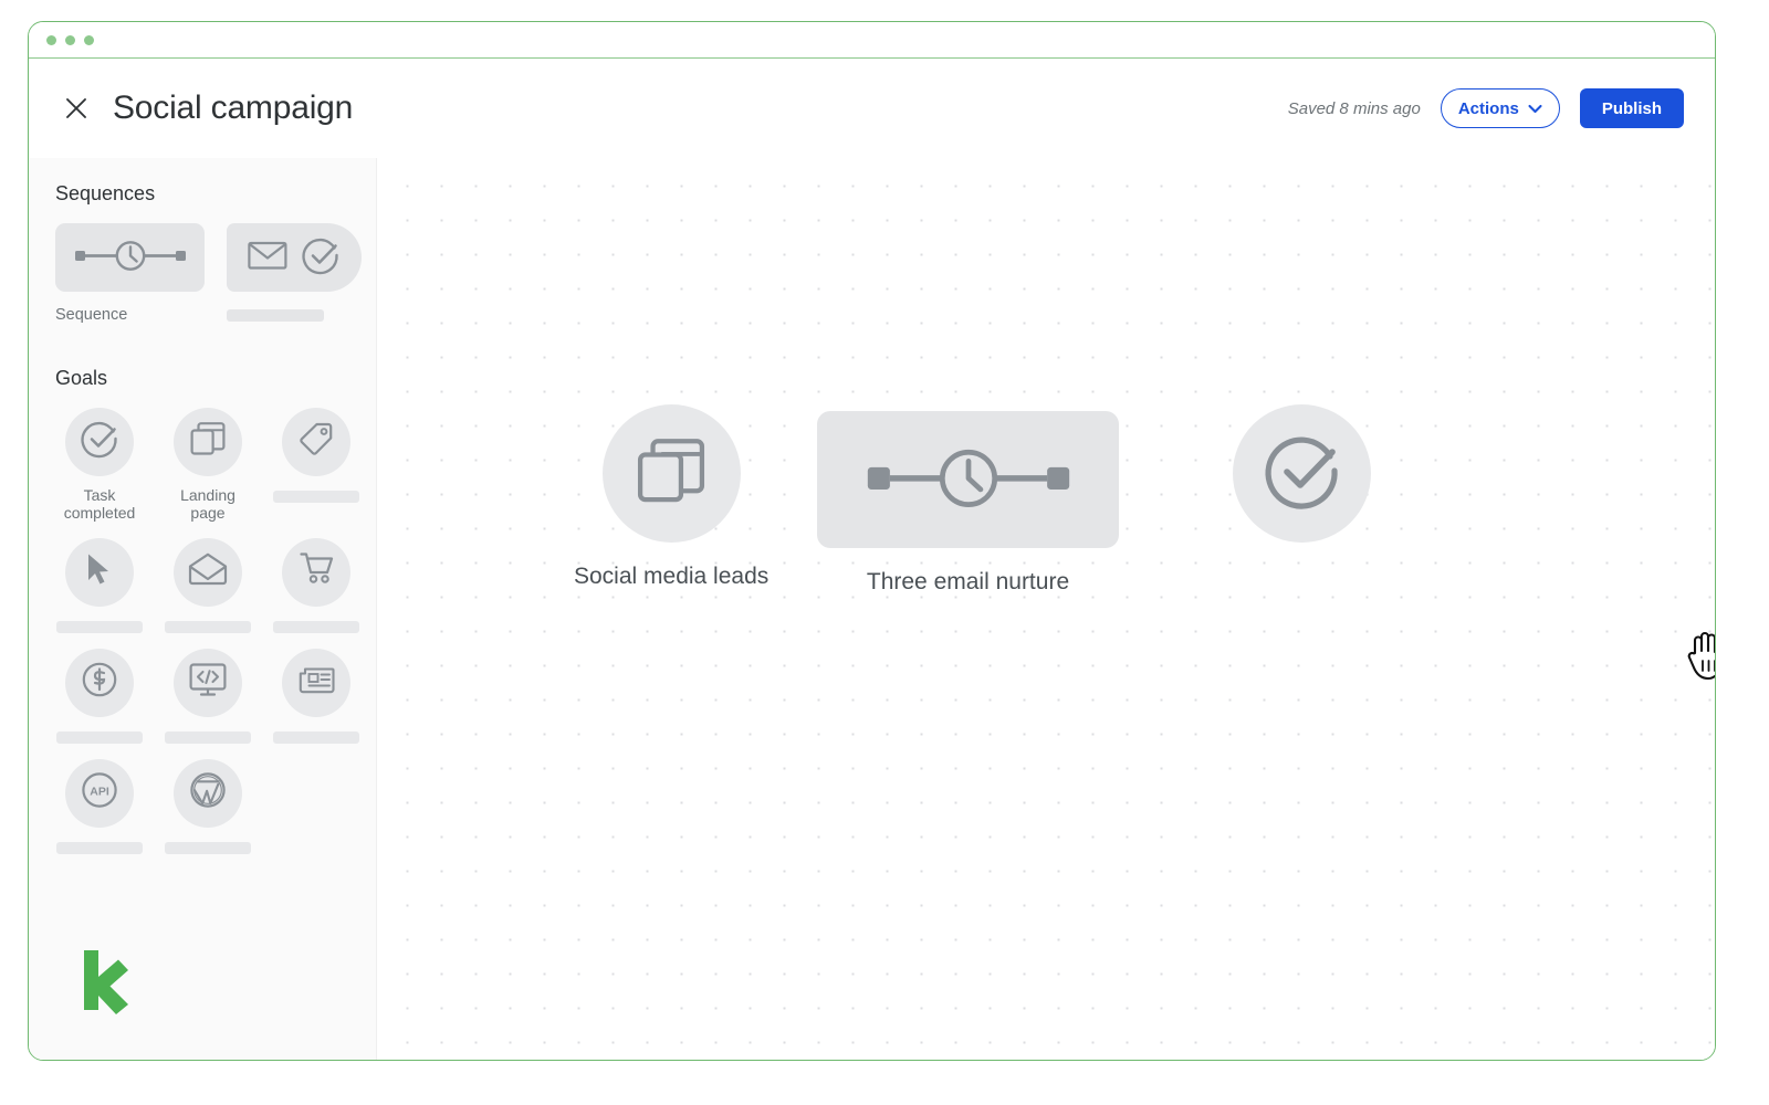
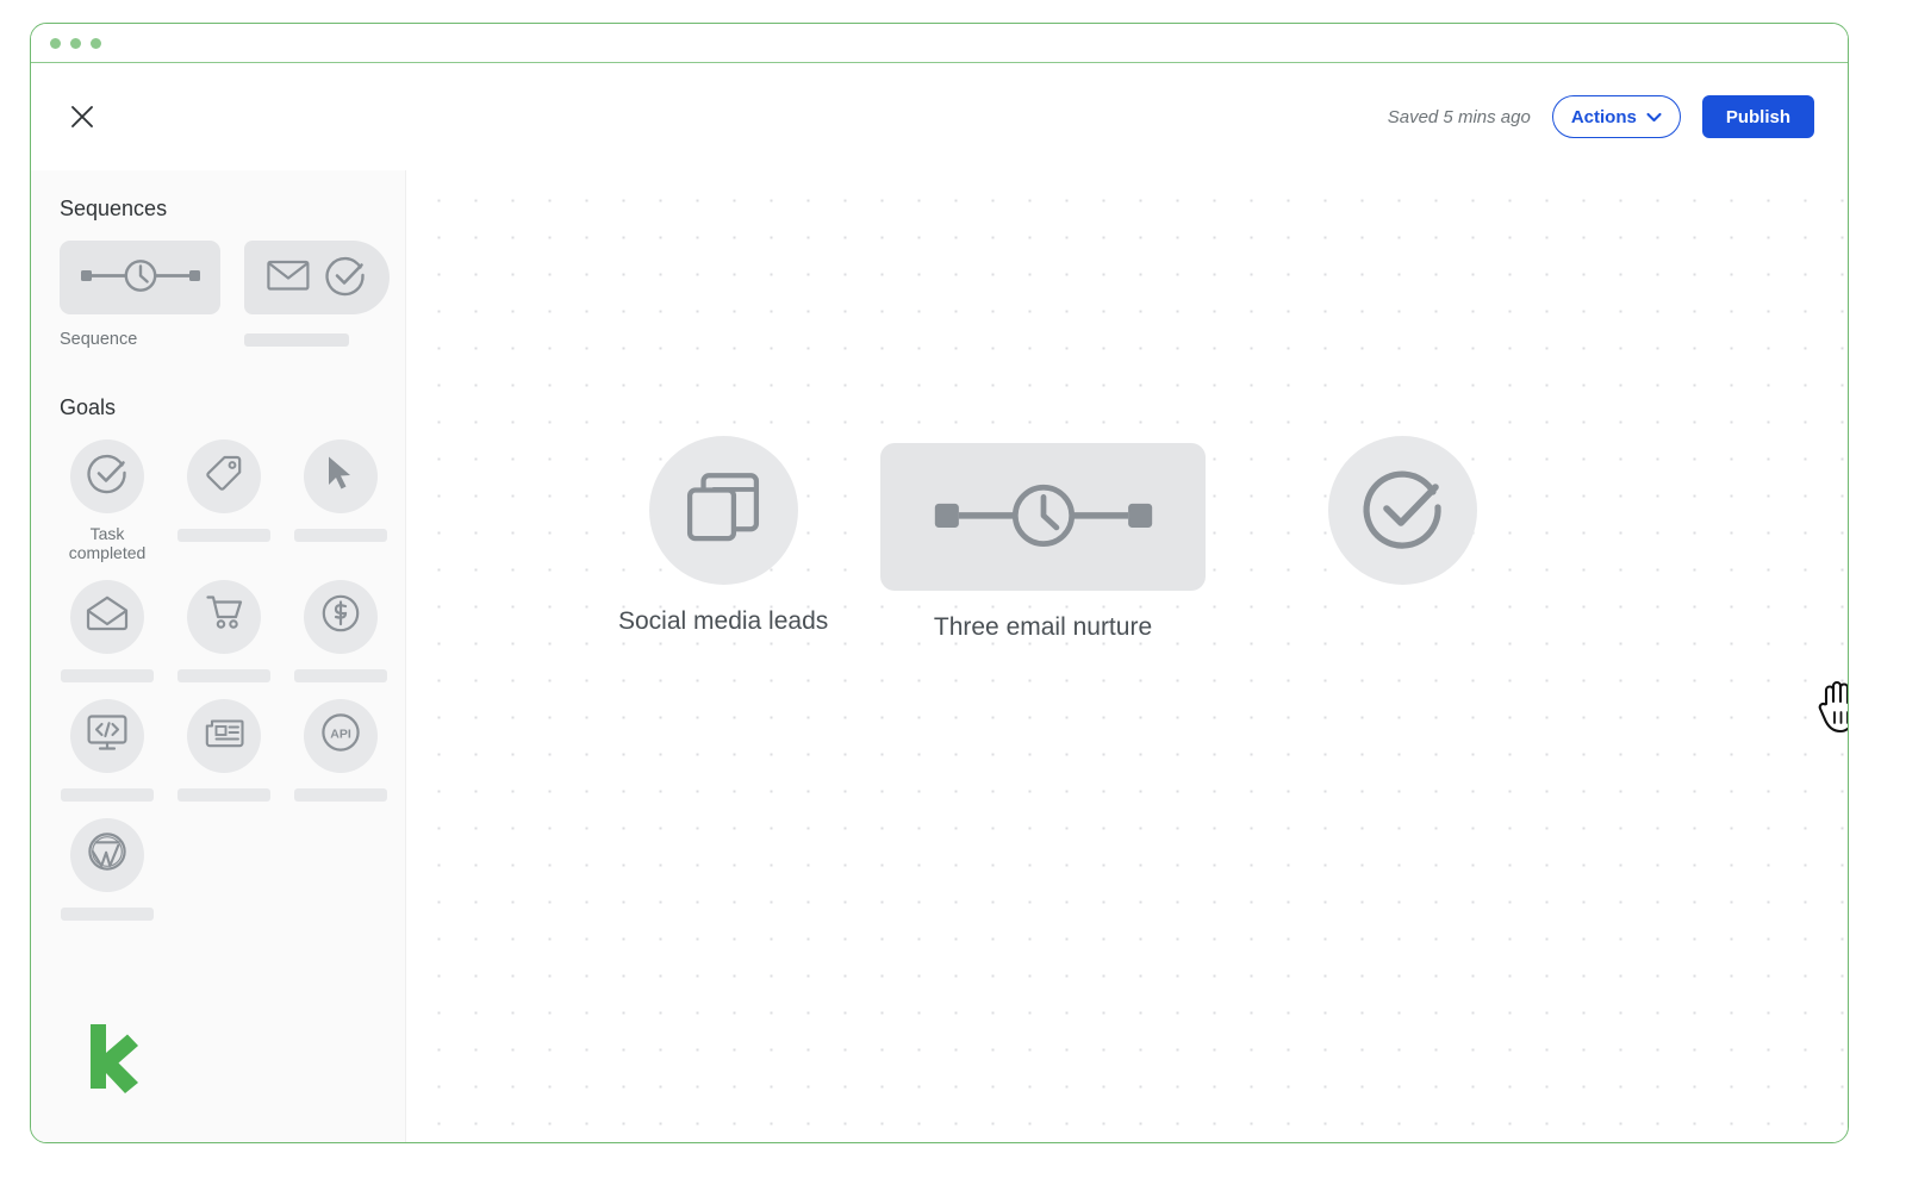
- Social campaign
- Saved 8 mins ago
+ Saved 5 mins ago
  Actions
  Publish
  Sequences
  Sequence
  Goals
  Task
  completed
- Landing
- page
  API
  Social media leads
  Three email nurture
